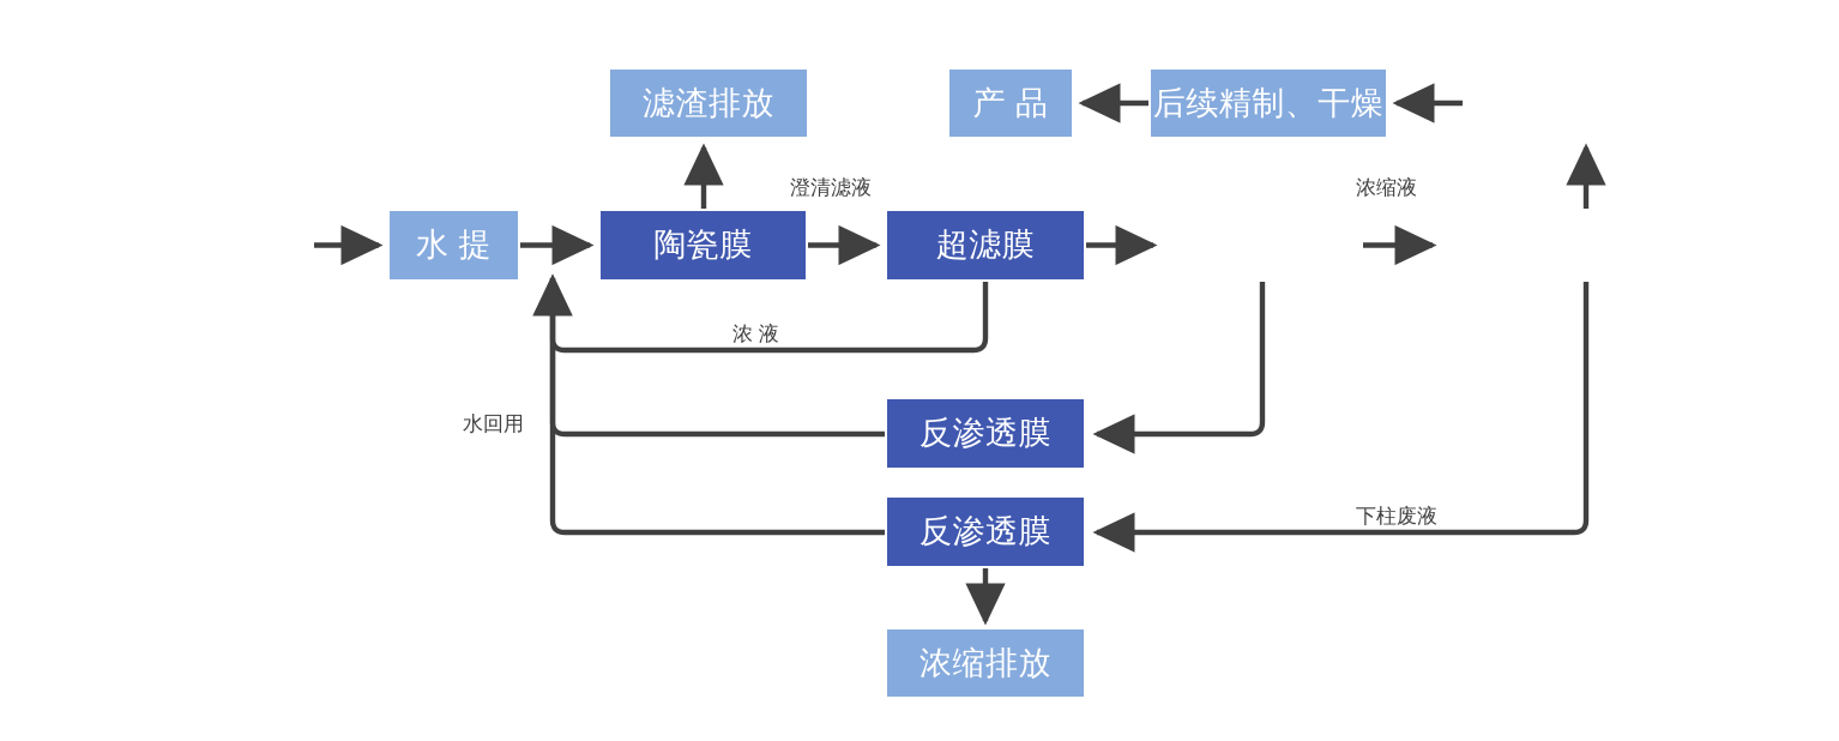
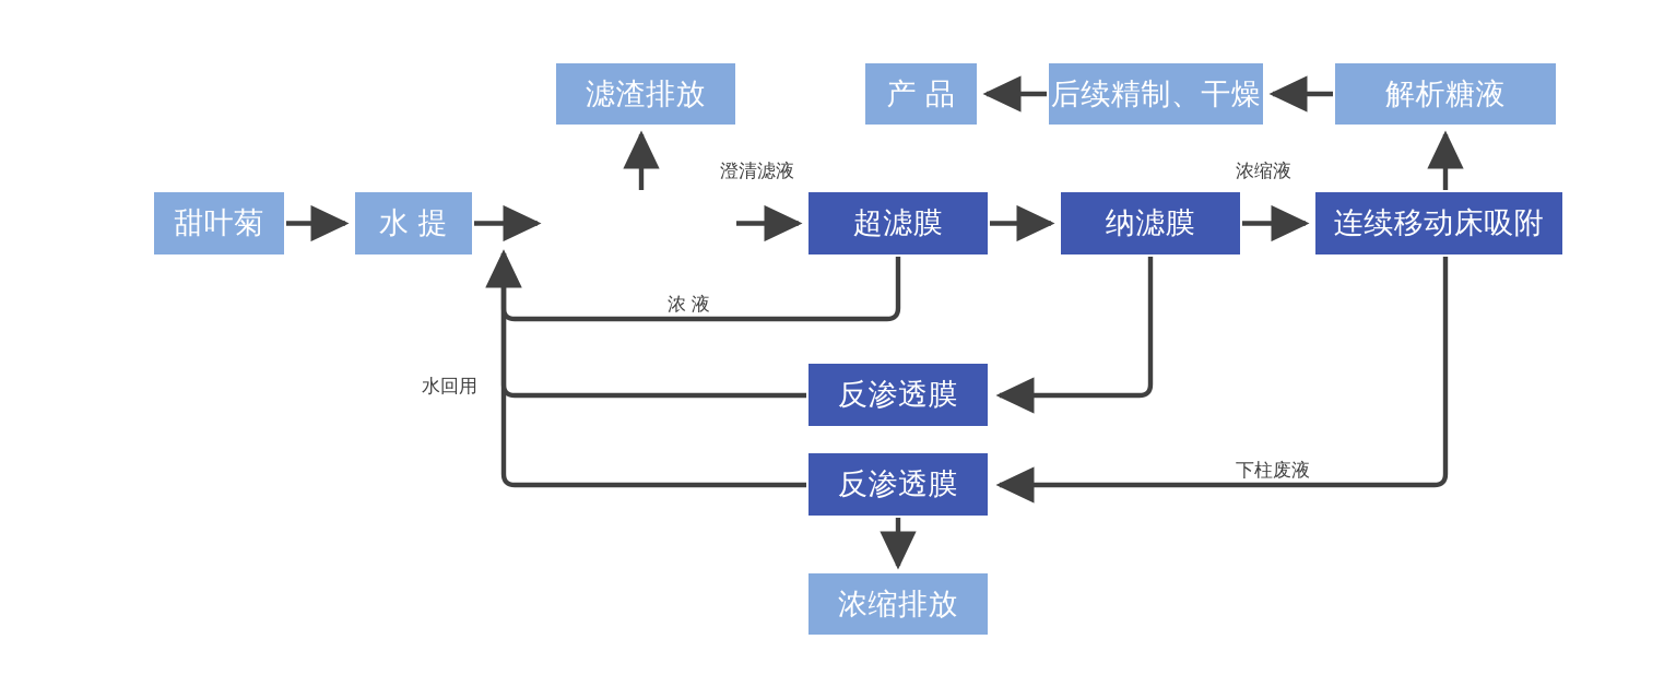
+ 甜叶菊
  水 提
- 陶瓷膜
  滤渣排放
  超滤膜
+ 纳滤膜
+ 连续移动床吸附
+ 解析糖液
  后续精制、干燥
  产 品
  反渗透膜
  反渗透膜
  浓缩排放
  澄清滤液
  浓缩液
  浓 液
  水回用
  下柱废液
